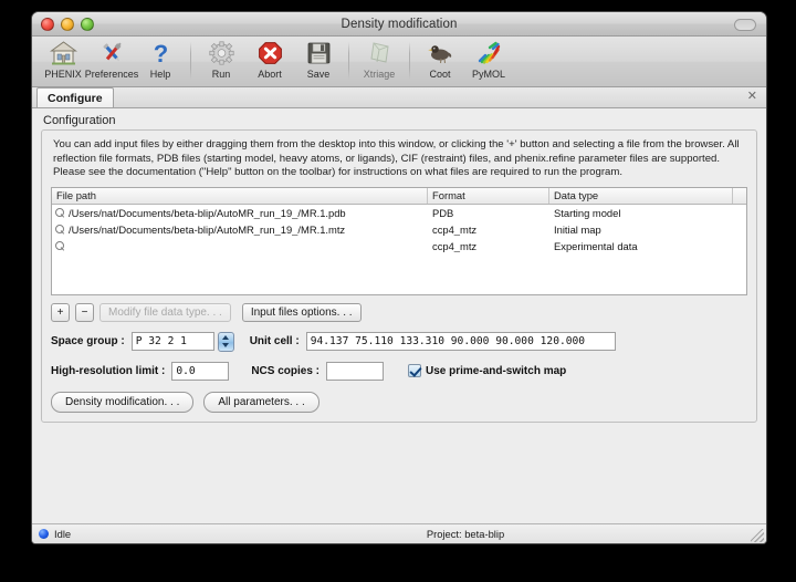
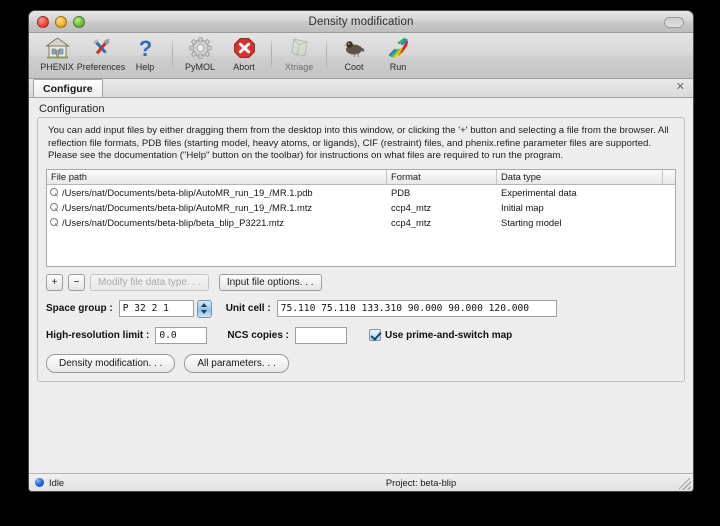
  Density modification
  PHENIX
  Preferences
  ?
  Help
- Run
+ PyMOL
  Abort
- Save
  Xtriage
  Coot
- PyMOL
+ Run
  Configure
  ✕
  Configuration
  You can add input files by either dragging them from the desktop into this window, or clicking the '+' button and selecting a file from the browser. All reflection file formats, PDB files (starting model, heavy atoms, or ligands), CIF (restraint) files, and phenix.refine parameter files are supported. Please see the documentation ("Help" button on the toolbar) for instructions on what files are required to run the program.
  File path
  Format
  Data type
  /Users/nat/Documents/beta-blip/AutoMR_run_19_/MR.1.pdb
  PDB
- Starting model
+ Experimental data
  /Users/nat/Documents/beta-blip/AutoMR_run_19_/MR.1.mtz
  ccp4_mtz
  Initial map
+ /Users/nat/Documents/beta-blip/beta_blip_P3221.mtz
  ccp4_mtz
- Experimental data
+ Starting model
  +
  −
  Modify file data type. . .
- Input files options. . .
+ Input file options. . .
  Space group :
  P 32 2 1
  Unit cell :
- 94.137 75.110 133.310 90.000 90.000 120.000
+ 75.110 75.110 133.310 90.000 90.000 120.000
  High-resolution limit :
  0.0
  NCS copies :
  Use prime-and-switch map
  Density modification. . .
  All parameters. . .
  Idle
  Project: beta-blip
